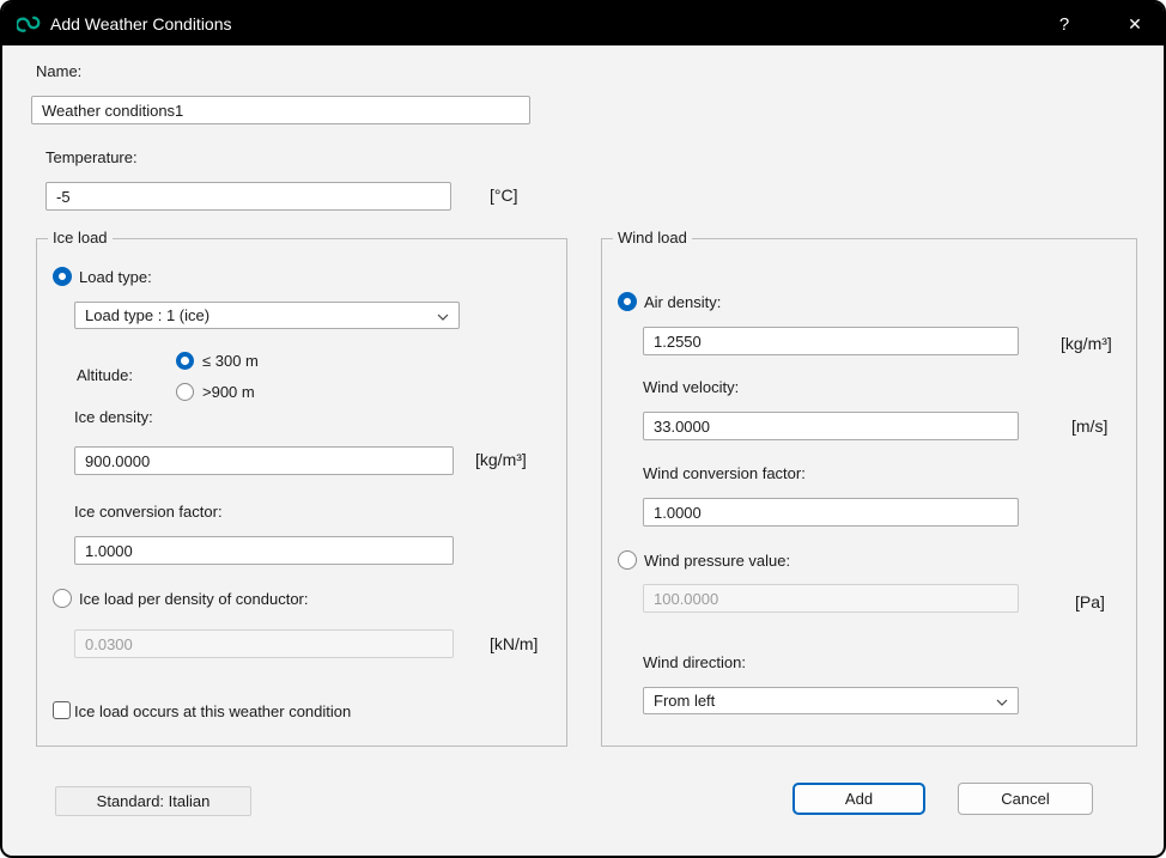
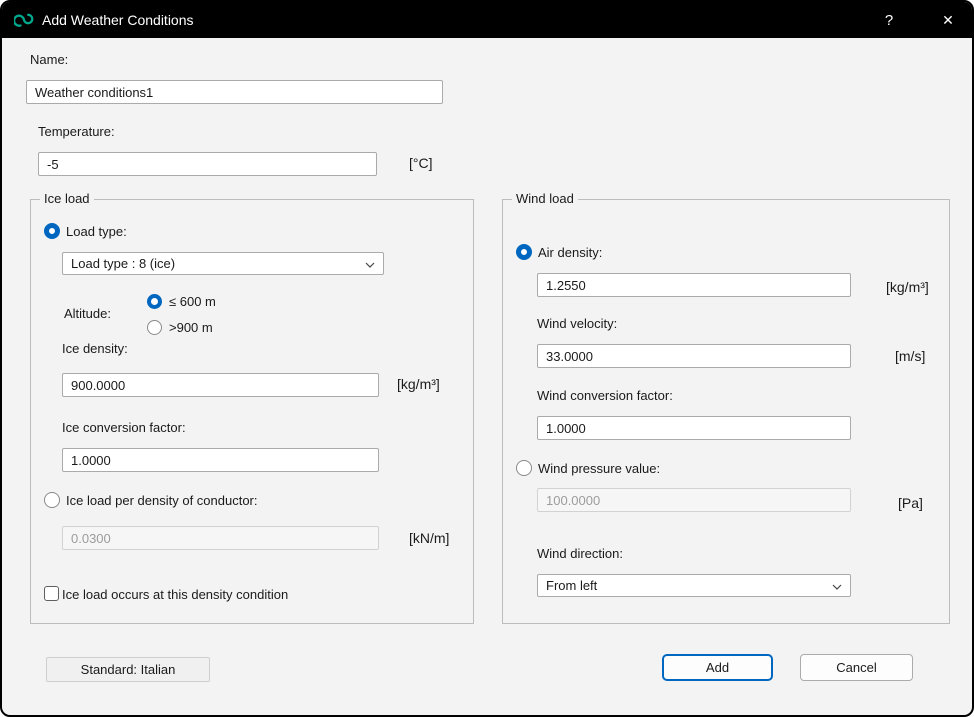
  Add Weather Conditions
  ?
  ✕
  Name:
  Weather conditions1
  Temperature:
  -5
  [°C]
  Ice load
  Load type:
- Load type : 1 (ice)
+ Load type : 8 (ice)
  Altitude:
- ≤ 300 m
+ ≤ 600 m
  >900 m
  Ice density:
  900.0000
  [kg/m³]
  Ice conversion factor:
  1.0000
  Ice load per density of conductor:
  0.0300
  [kN/m]
- Ice load occurs at this weather condition
+ Ice load occurs at this density condition
  Wind load
  Air density:
  1.2550
  [kg/m³]
  Wind velocity:
  33.0000
  [m/s]
  Wind conversion factor:
  1.0000
  Wind pressure value:
  100.0000
  [Pa]
  Wind direction:
  From left
  Standard: Italian
  Add
  Cancel
